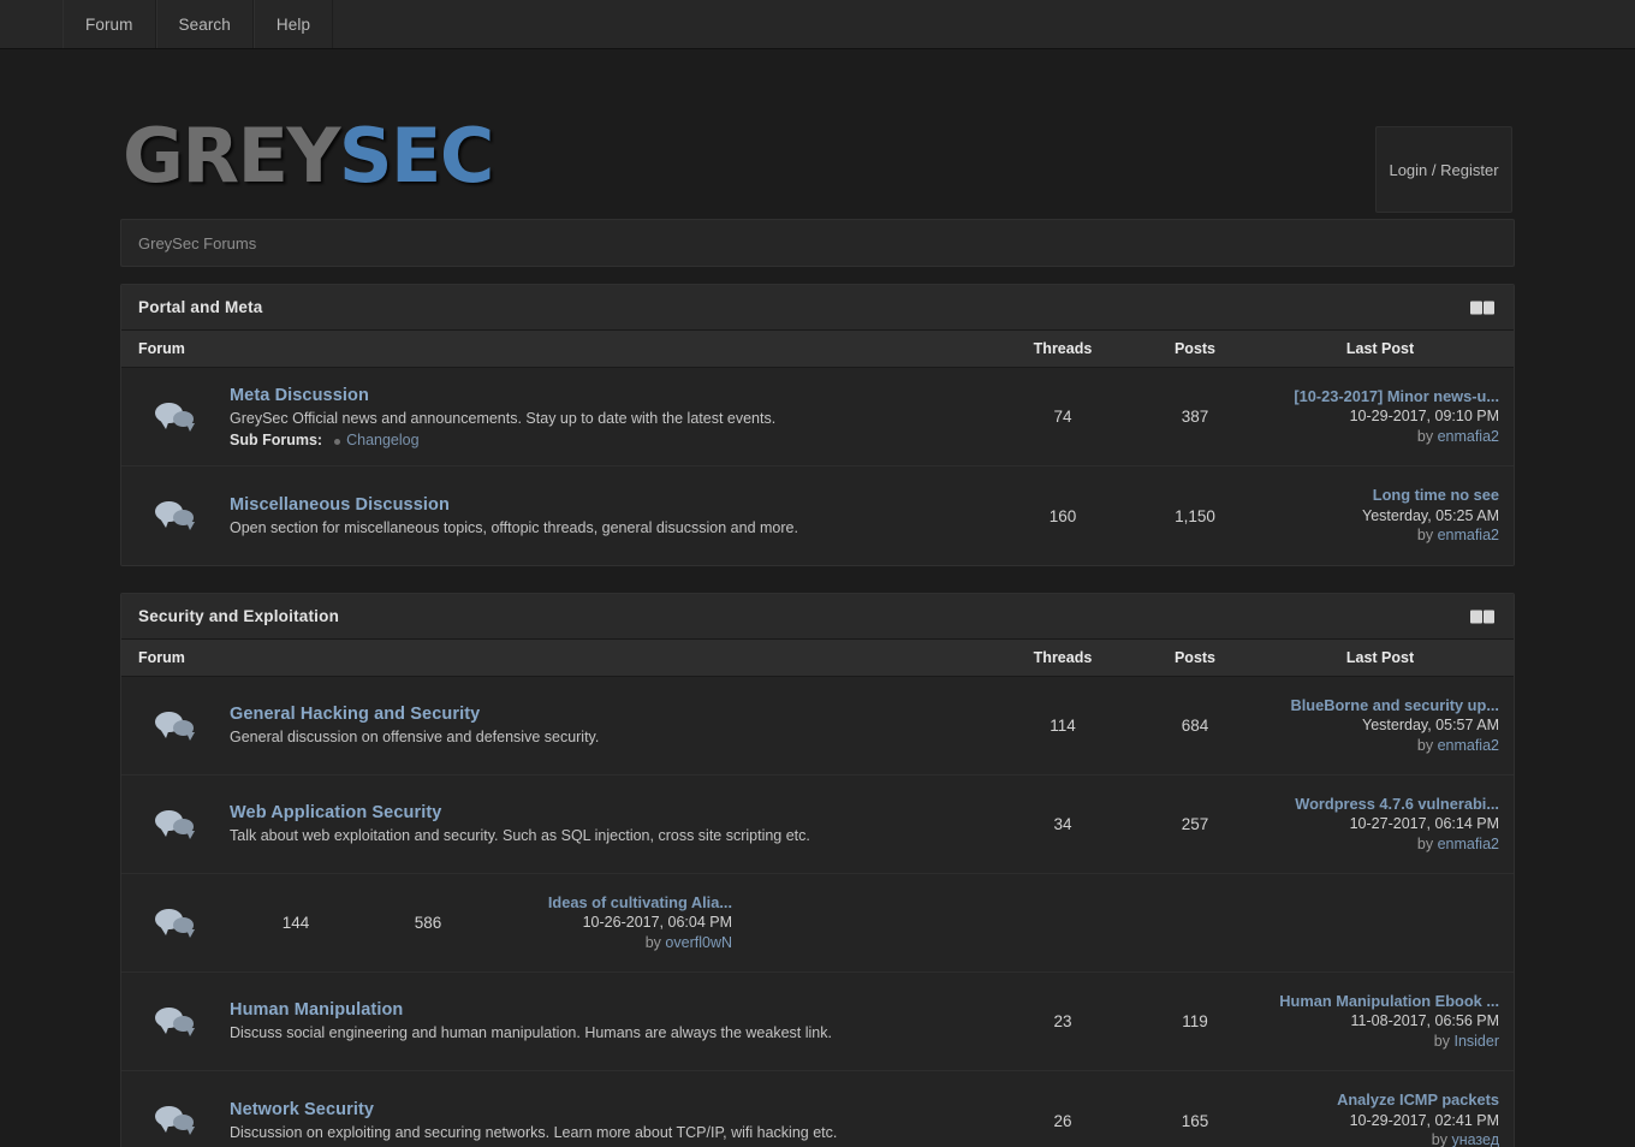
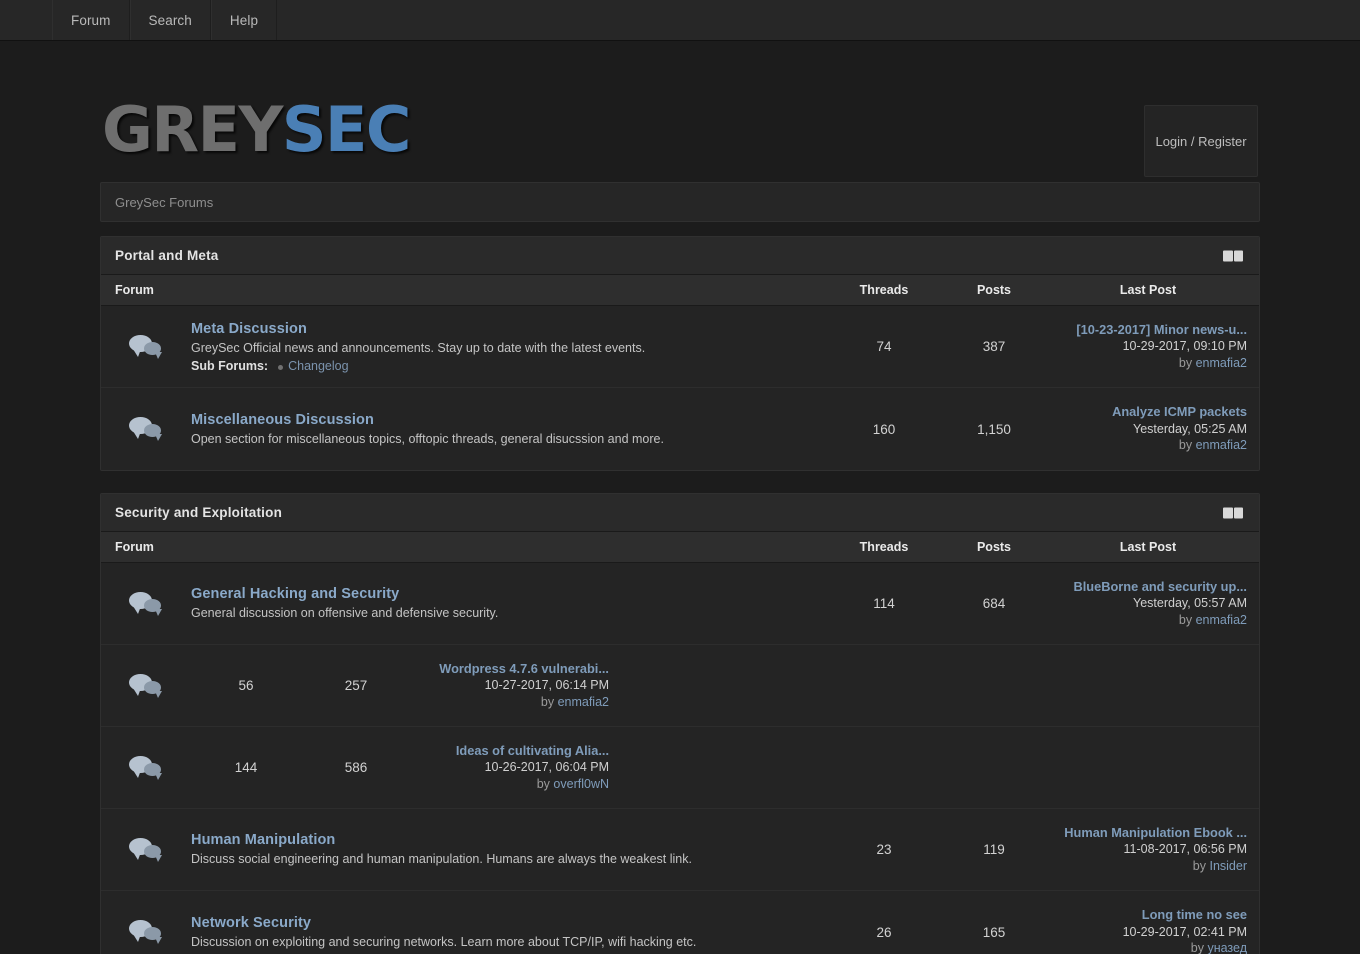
  Forum
  Search
  Help
  GREYSEC
  Login / Register
  GreySec Forums
  Portal and Meta
  Forum
  Threads
  Posts
  Last Post
  Meta Discussion
  GreySec Official news and announcements. Stay up to date with the latest events.
  Sub Forums: Changelog
  74
  387
  [10-23-2017] Minor news-u...
  10-29-2017, 09:10 PM
  by enmafia2
  Miscellaneous Discussion
  Open section for miscellaneous topics, offtopic threads, general disucssion and more.
  160
  1,150
- Long time no see
+ Analyze ICMP packets
  Yesterday, 05:25 AM
  by enmafia2
  Security and Exploitation
  Forum
  Threads
  Posts
  Last Post
  General Hacking and Security
  General discussion on offensive and defensive security.
  114
  684
  BlueBorne and security up...
  Yesterday, 05:57 AM
  by enmafia2
- Web Application Security
- Talk about web exploitation and security. Such as SQL injection, cross site scripting etc.
- 34
+ 56
  257
  Wordpress 4.7.6 vulnerabi...
  10-27-2017, 06:14 PM
  by enmafia2
  144
  586
  Ideas of cultivating Alia...
  10-26-2017, 06:04 PM
  by overfl0wN
  Human Manipulation
  Discuss social engineering and human manipulation. Humans are always the weakest link.
  23
  119
  Human Manipulation Ebook ...
  11-08-2017, 06:56 PM
  by Insider
  Network Security
  Discussion on exploiting and securing networks. Learn more about TCP/IP, wifi hacking etc.
  26
  165
- Analyze ICMP packets
+ Long time no see
  10-29-2017, 02:41 PM
  by уназед
